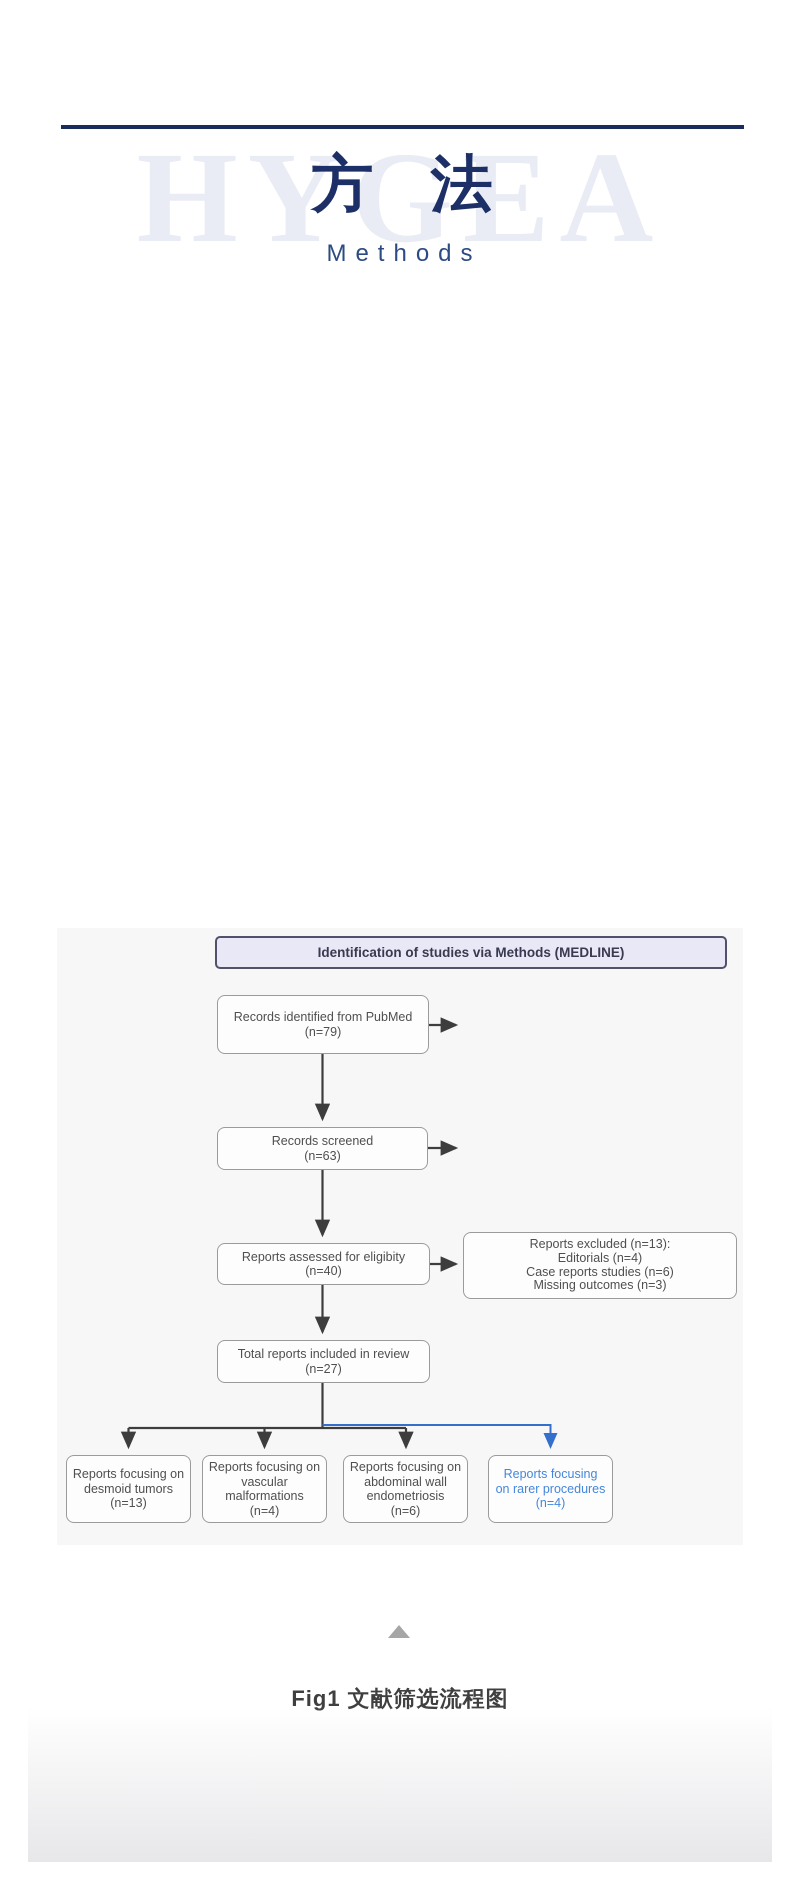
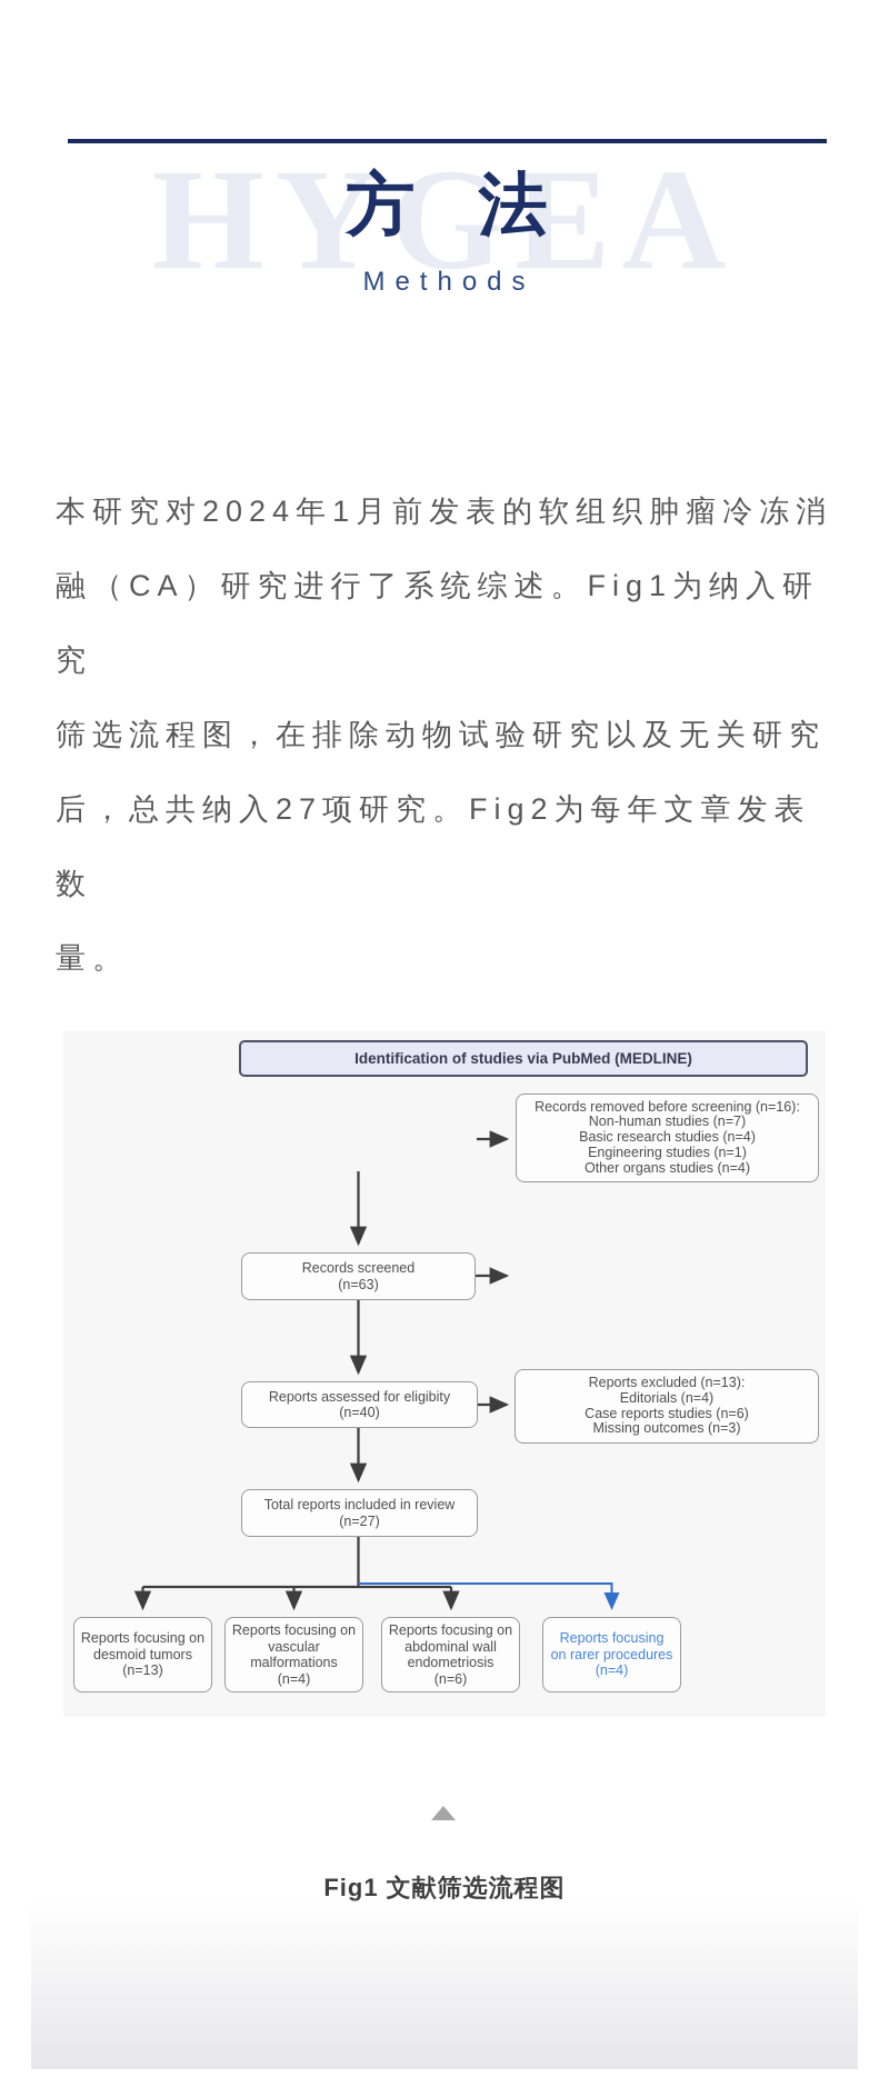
  HYGEA
  方 法
  Methods
+ 本研究对2024年1月前发表的软组织肿瘤冷冻消
+ 融（CA）研究进行了系统综述。Fig1为纳入研究
+ 筛选流程图，在排除动物试验研究以及无关研究
+ 后，总共纳入27项研究。Fig2为每年文章发表数
+ 量。
- Identification of studies via Methods (MEDLINE)
+ Identification of studies via PubMed (MEDLINE)
- Records identified from PubMed
- (n=79)
  Records screened
  (n=63)
  Reports assessed for eligibity
  (n=40)
  Total reports included in review
  (n=27)
+ Records removed before screening (n=16):
+ Non-human studies (n=7)
+ Basic research studies (n=4)
+ Engineering studies (n=1)
+ Other organs studies (n=4)
  Reports excluded (n=13):
  Editorials (n=4)
  Case reports studies (n=6)
  Missing outcomes (n=3)
  Reports focusing on
  desmoid tumors
  (n=13)
  Reports focusing on
  vascular
  malformations
  (n=4)
  Reports focusing on
  abdominal wall
  endometriosis
  (n=6)
  Reports focusing
  on rarer procedures
  (n=4)
  Fig1 文献筛选流程图
